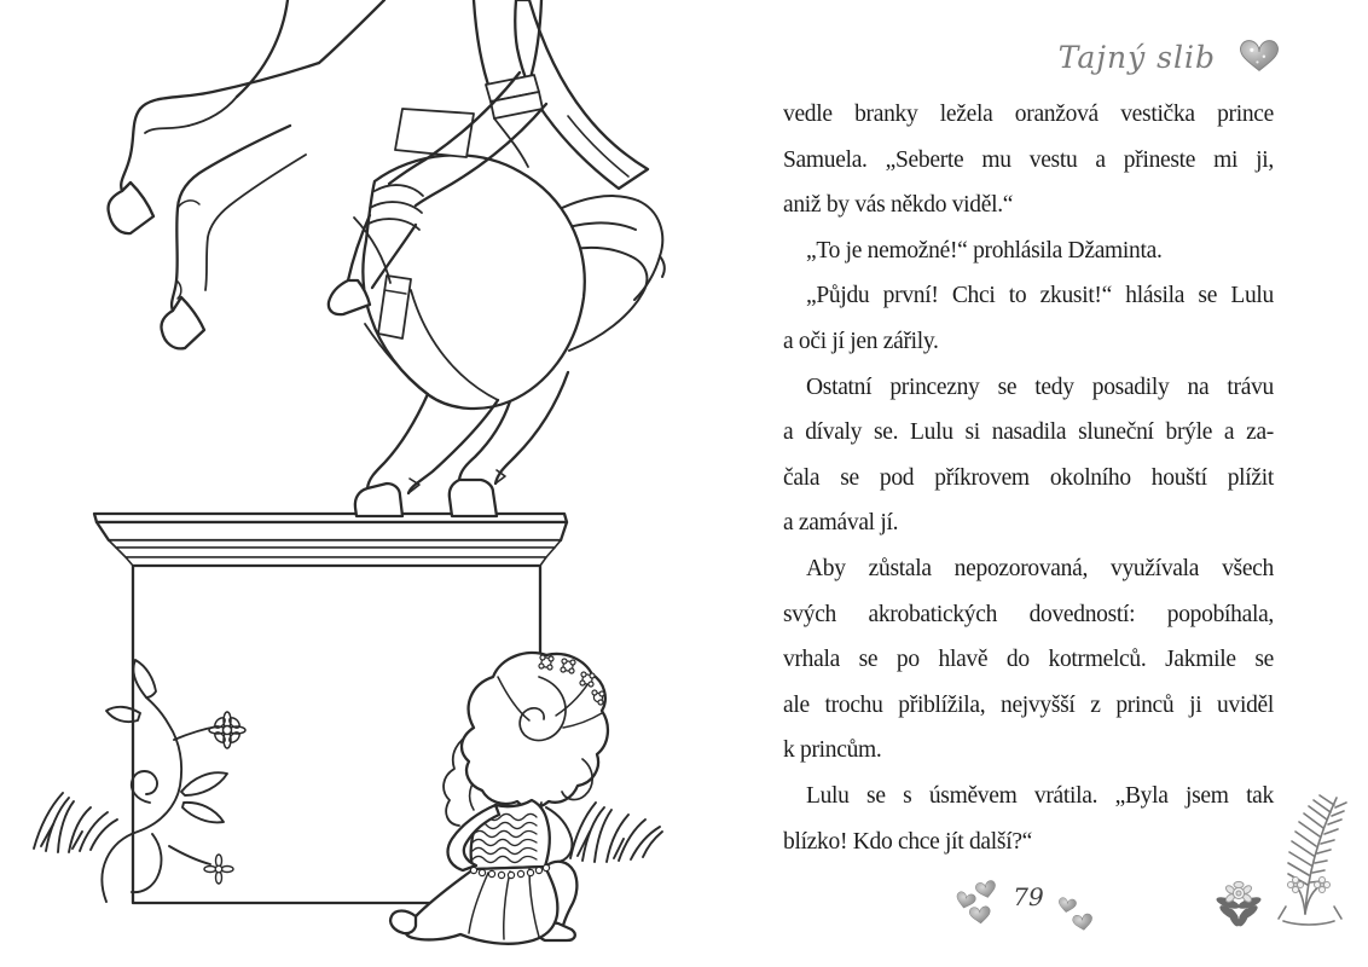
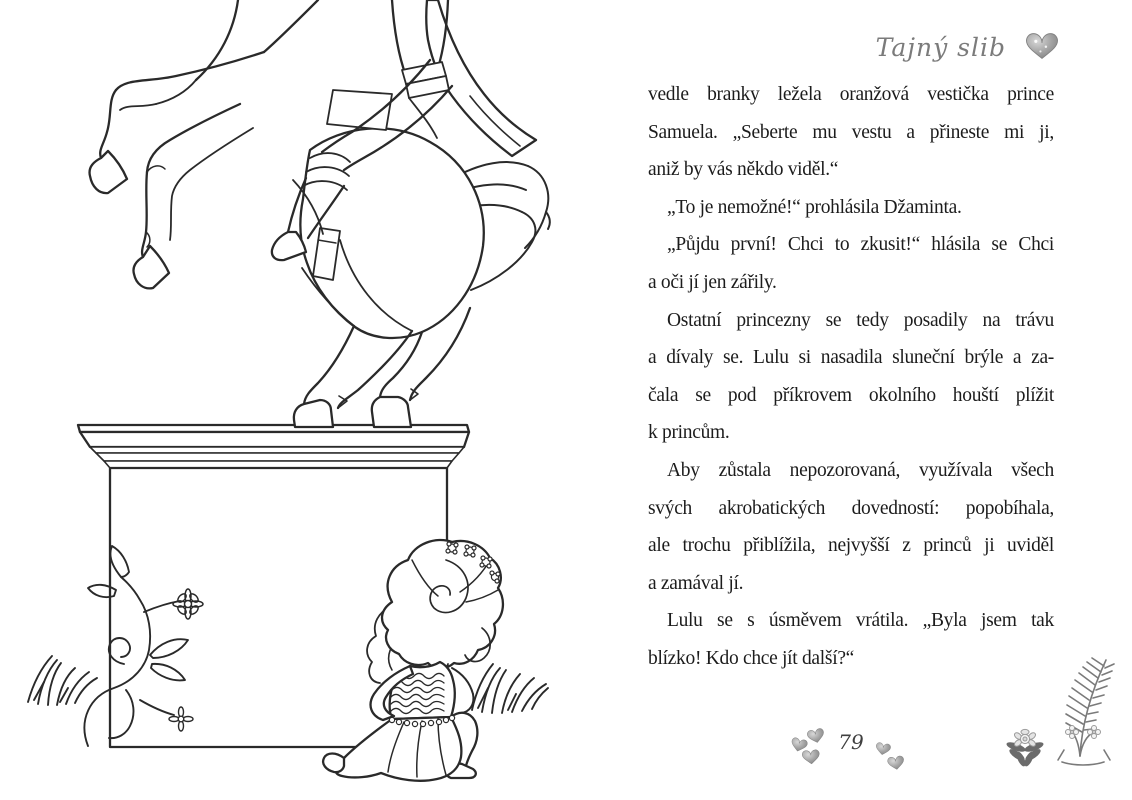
  Tajný slib
  vedle branky ležela oranžová vestička prince
  Samuela. „Seberte mu vestu a přineste mi ji,
  aniž by vás někdo viděl.“
  „To je nemožné!“ prohlásila Džaminta.
- „Půjdu první! Chci to zkusit!“ hlásila se Lulu
+ „Půjdu první! Chci to zkusit!“ hlásila se Chci
  a oči jí jen zářily.
  Ostatní princezny se tedy posadily na trávu
  a dívaly se. Lulu si nasadila sluneční brýle a za-
  čala se pod příkrovem okolního houští plížit
- a zamával jí.
+ k princům.
  Aby zůstala nepozorovaná, využívala všech
  svých akrobatických dovedností: popobíhala,
- vrhala se po hlavě do kotrmelců. Jakmile se
  ale trochu přiblížila, nejvyšší z princů ji uviděl
- k princům.
+ a zamával jí.
  Lulu se s úsměvem vrátila. „Byla jsem tak
  blízko! Kdo chce jít další?“
  79
